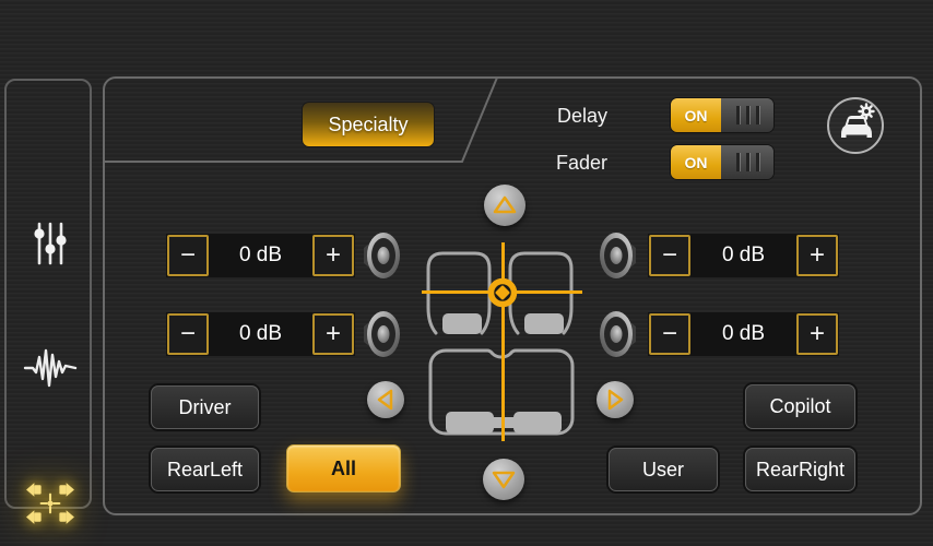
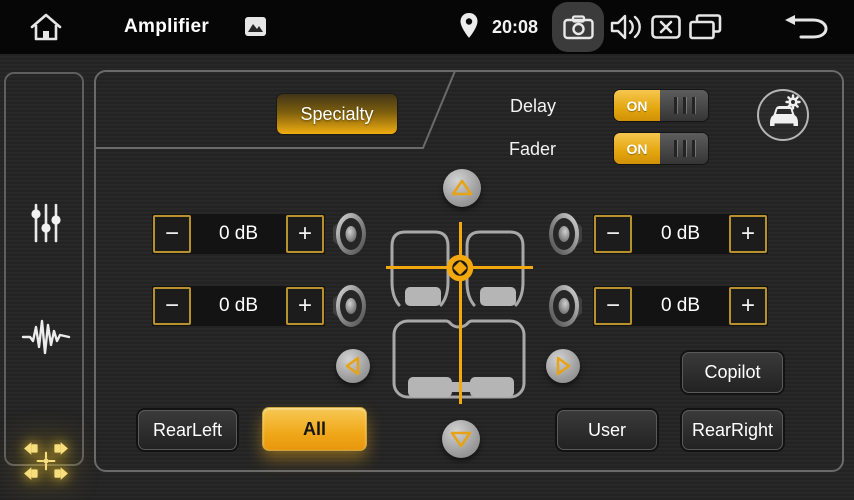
+ Amplifier
+ 20:08
  Specialty
  Delay
  ON
  Fader
  ON
  −
  0 dB
  +
  −
  0 dB
  +
  −
  0 dB
  +
  −
  0 dB
  +
- Driver
  RearLeft
  All
  User
  Copilot
  RearRight
